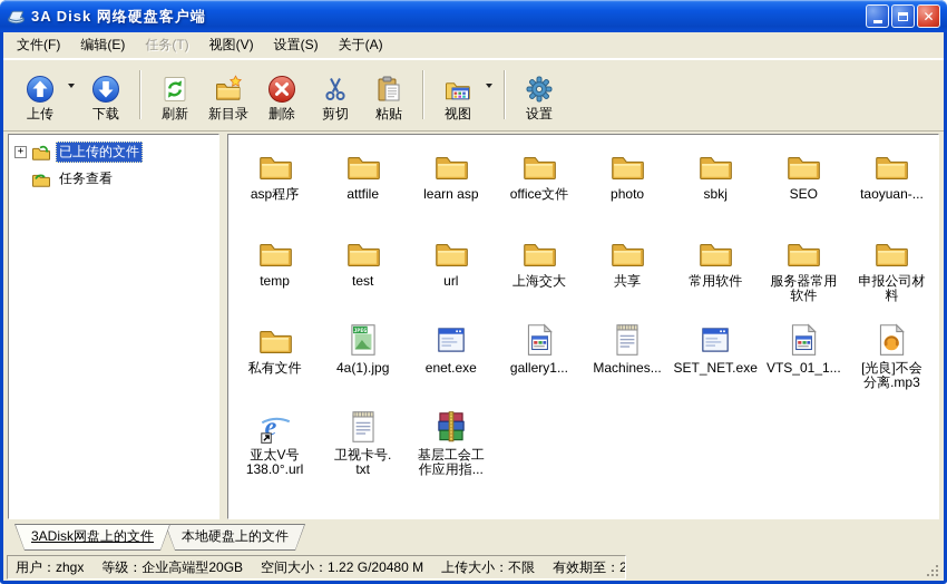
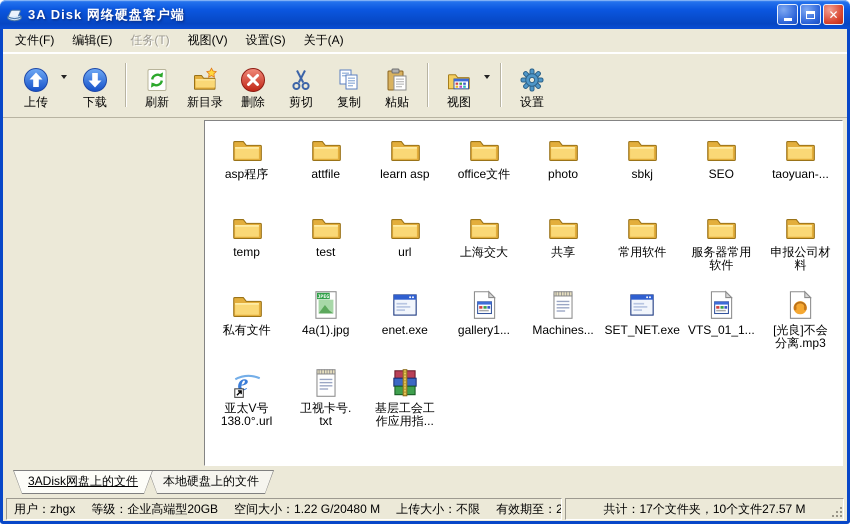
  3A Disk 网络硬盘客户端
  ✕
  文件(F)
  编辑(E)
  任务(T)
  视图(V)
  设置(S)
  关于(A)
  上传
  下载
  刷新
  新目录
  删除
  剪切
+ 复制
  粘贴
  视图
  设置
- +
- 已上传的文件
- 任务查看
  asp程序
  attfile
  learn asp
  office文件
  photo
  sbkj
  SEO
  taoyuan-...
  temp
  test
  url
  上海交大
  共享
  常用软件
  服务器常用
  软件
  申报公司材
  料
  私有文件
  4a(1).jpg
  enet.exe
  gallery1...
  Machines...
  SET_NET.exe
  VTS_01_1...
  [光良]不会
  分离.mp3
  e
  亚太V号
  138.0°.url
  卫视卡号.
  txt
  基层工会工
  作应用指...
  3ADisk网盘上的文件
  本地硬盘上的文件
  用户：zhgx
  等级：企业高端型20GB
  空间大小：1.22 G/20480 M
  上传大小：不限
+ 共计：17个文件夹，10个文件27.57 M
